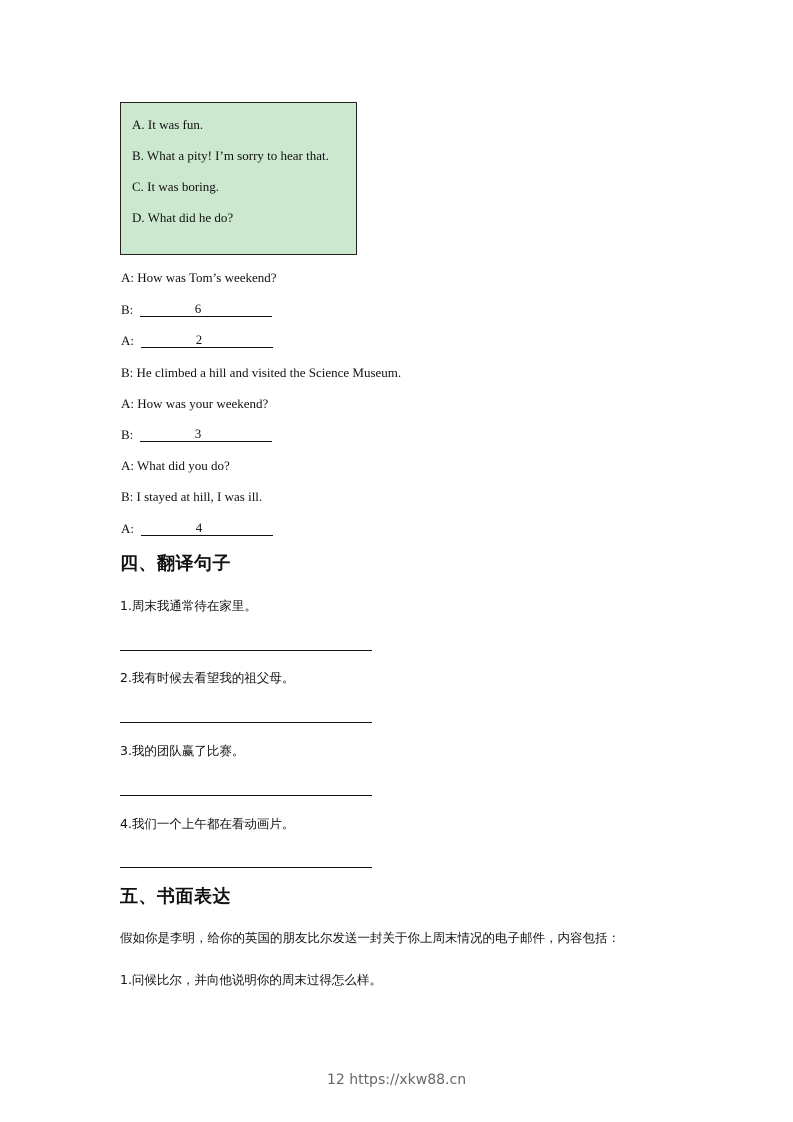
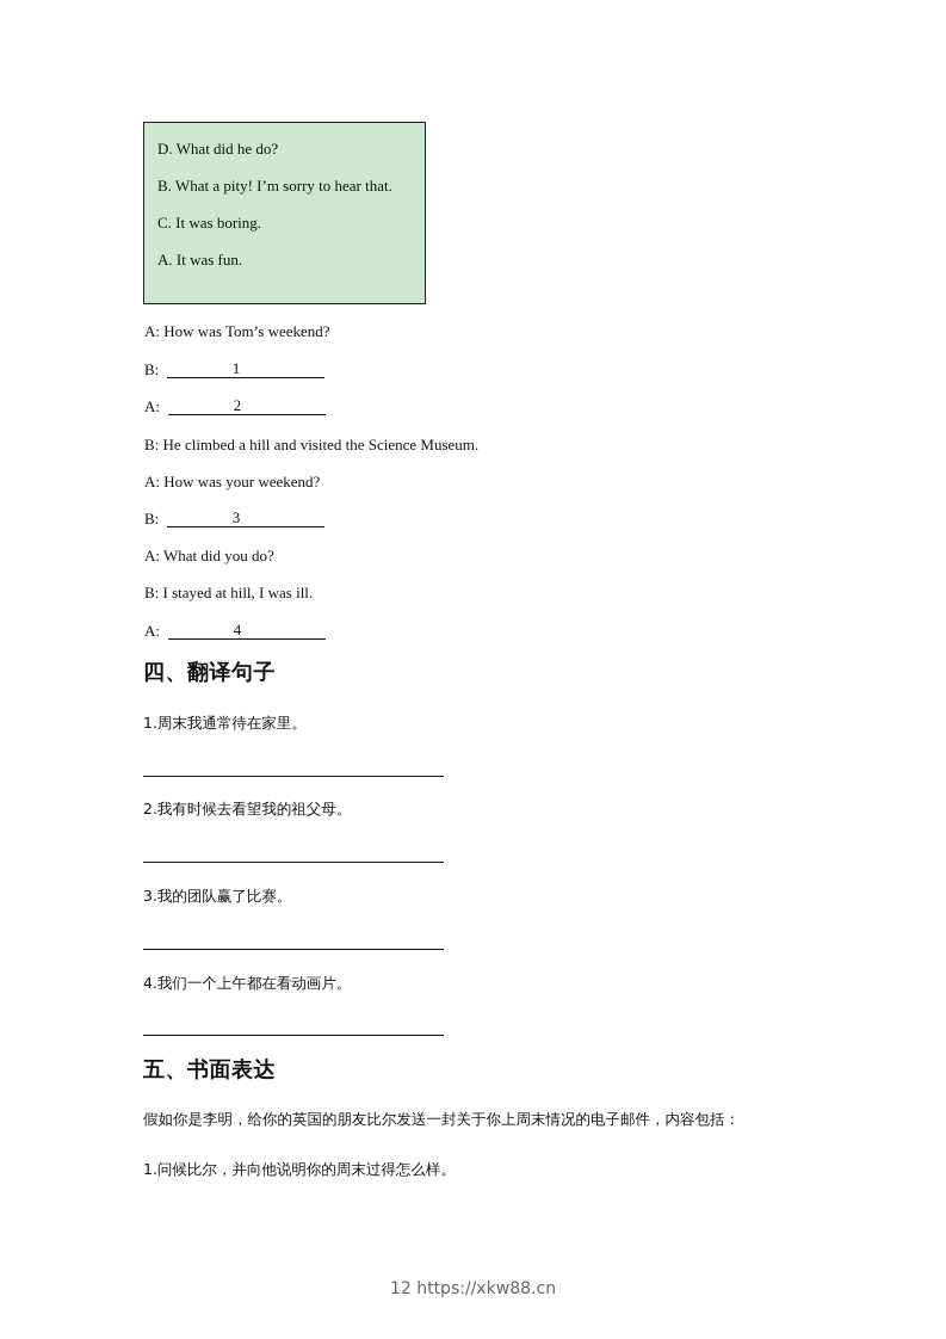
- A. It was fun.
+ D. What did he do?
  B. What a pity! I’m sorry to hear that.
  C. It was boring.
- D. What did he do?
+ A. It was fun.
  A: How was Tom’s weekend?
  B:
- 6
+ 1
  A:
  2
  B: He climbed a hill and visited the Science Museum.
  A: How was your weekend?
  B:
  3
  A: What did you do?
  B: I stayed at hill, I was ill.
  A:
  4
  四、翻译句子
  1.周末我通常待在家里。
  2.我有时候去看望我的祖父母。
  3.我的团队赢了比赛。
  4.我们一个上午都在看动画片。
  五、书面表达
  假如你是李明，给你的英国的朋友比尔发送一封关于你上周末情况的电子邮件，内容包括：
  1.问候比尔，并向他说明你的周末过得怎么样。
  12 https://xkw88.cn
